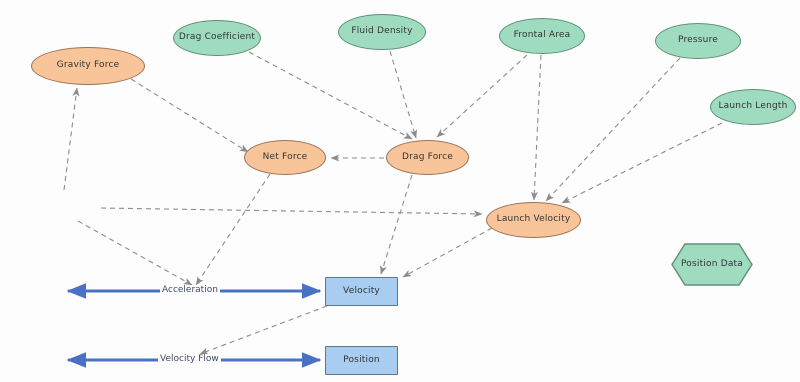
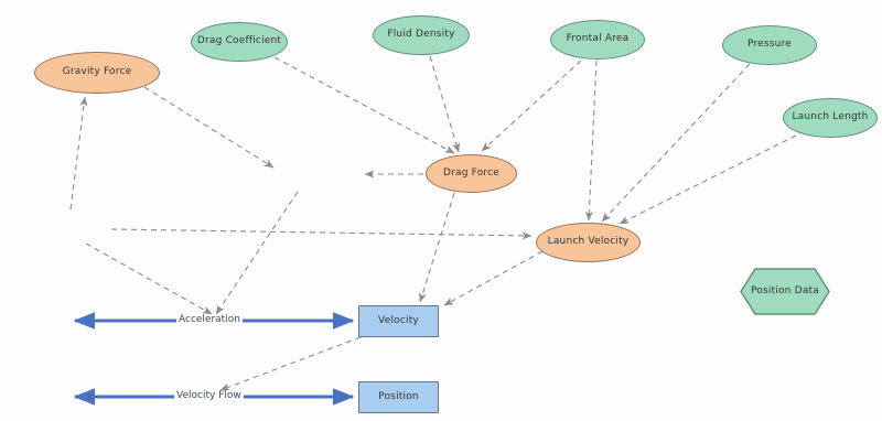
  Gravity Force
  Drag Coefficient
  Fluid Density
  Frontal Area
  Pressure
  Launch Length
- Net Force
  Drag Force
  Launch Velocity
  Position Data
  Velocity
  Position
  Acceleration
  Velocity Flow
